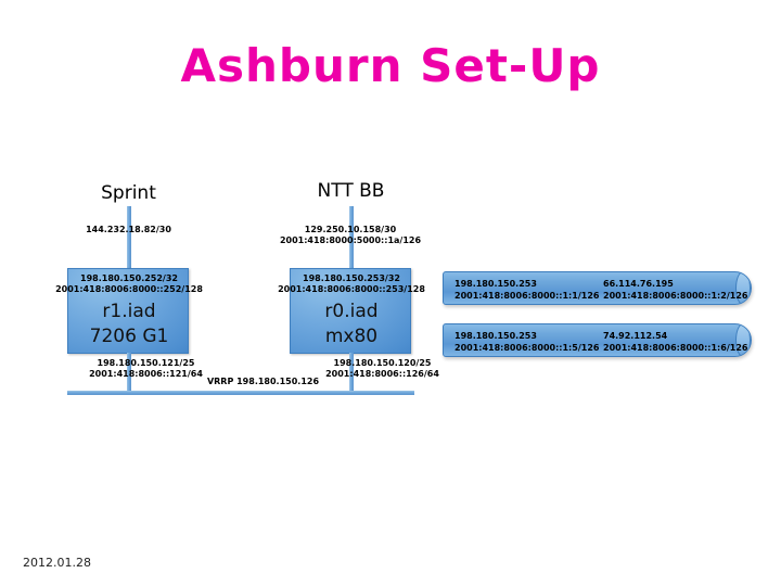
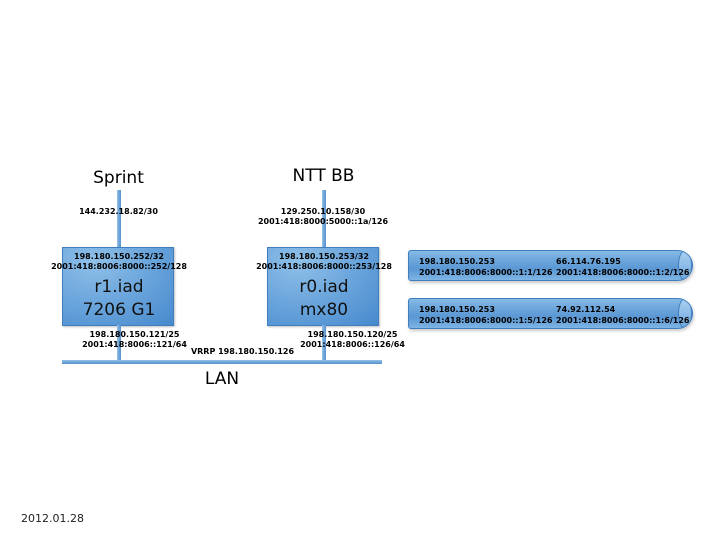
- Ashburn Set-Up
  Sprint
  NTT BB
  144.232.18.82/30
  129.250.10.158/30
  2001:418:8000:5000::1a/126
  198.180.150.252/32
  2001:418:8006:8000::252/128
  r1.iad
  7206 G1
  198.180.150.253/32
  2001:418:8006:8000::253/128
  r0.iad
  mx80
  198.180.150.121/25
  2001:418:8006::121/64
  198.180.150.120/25
  2001:418:8006::126/64
  VRRP 198.180.150.126
+ LAN
  198.180.150.253
  2001:418:8006:8000::1:1/126
  66.114.76.195
  2001:418:8006:8000::1:2/126
  198.180.150.253
  2001:418:8006:8000::1:5/126
  74.92.112.54
  2001:418:8006:8000::1:6/126
  2012.01.28
